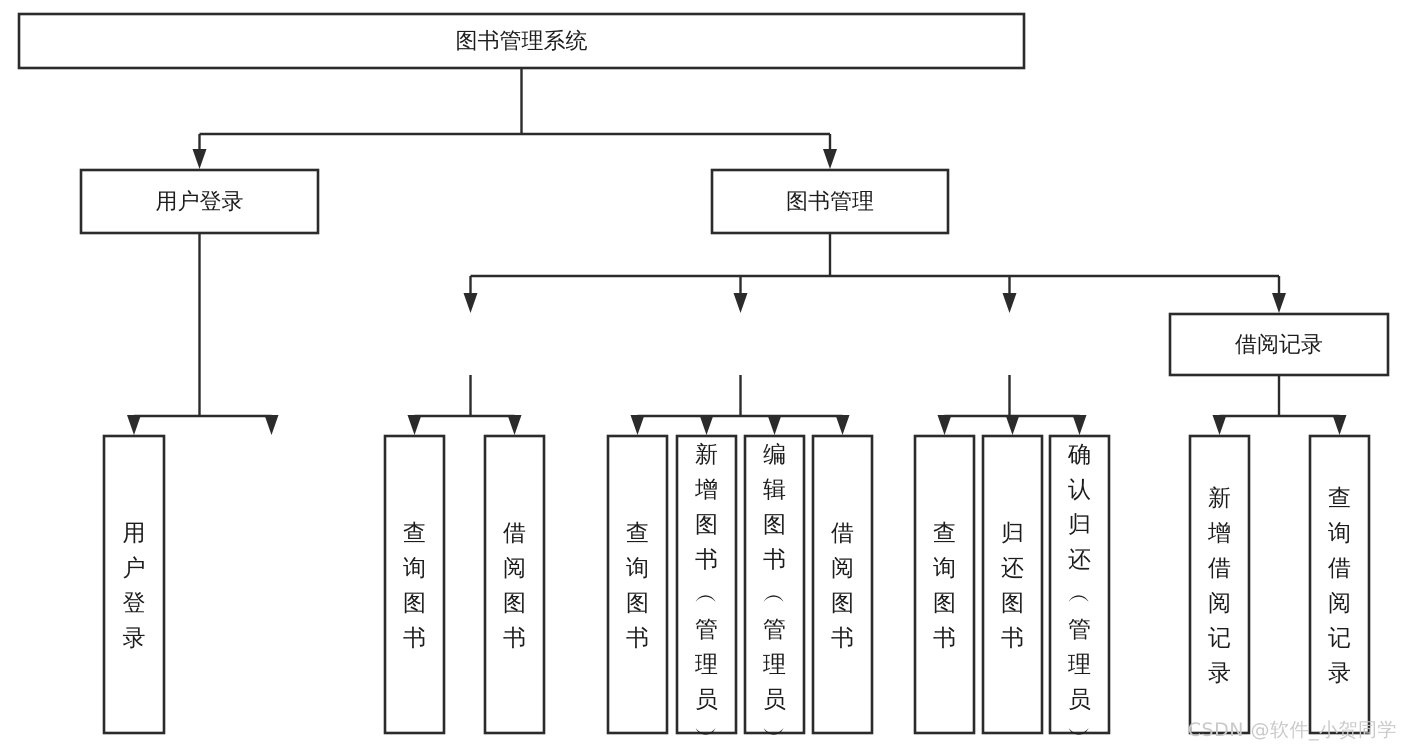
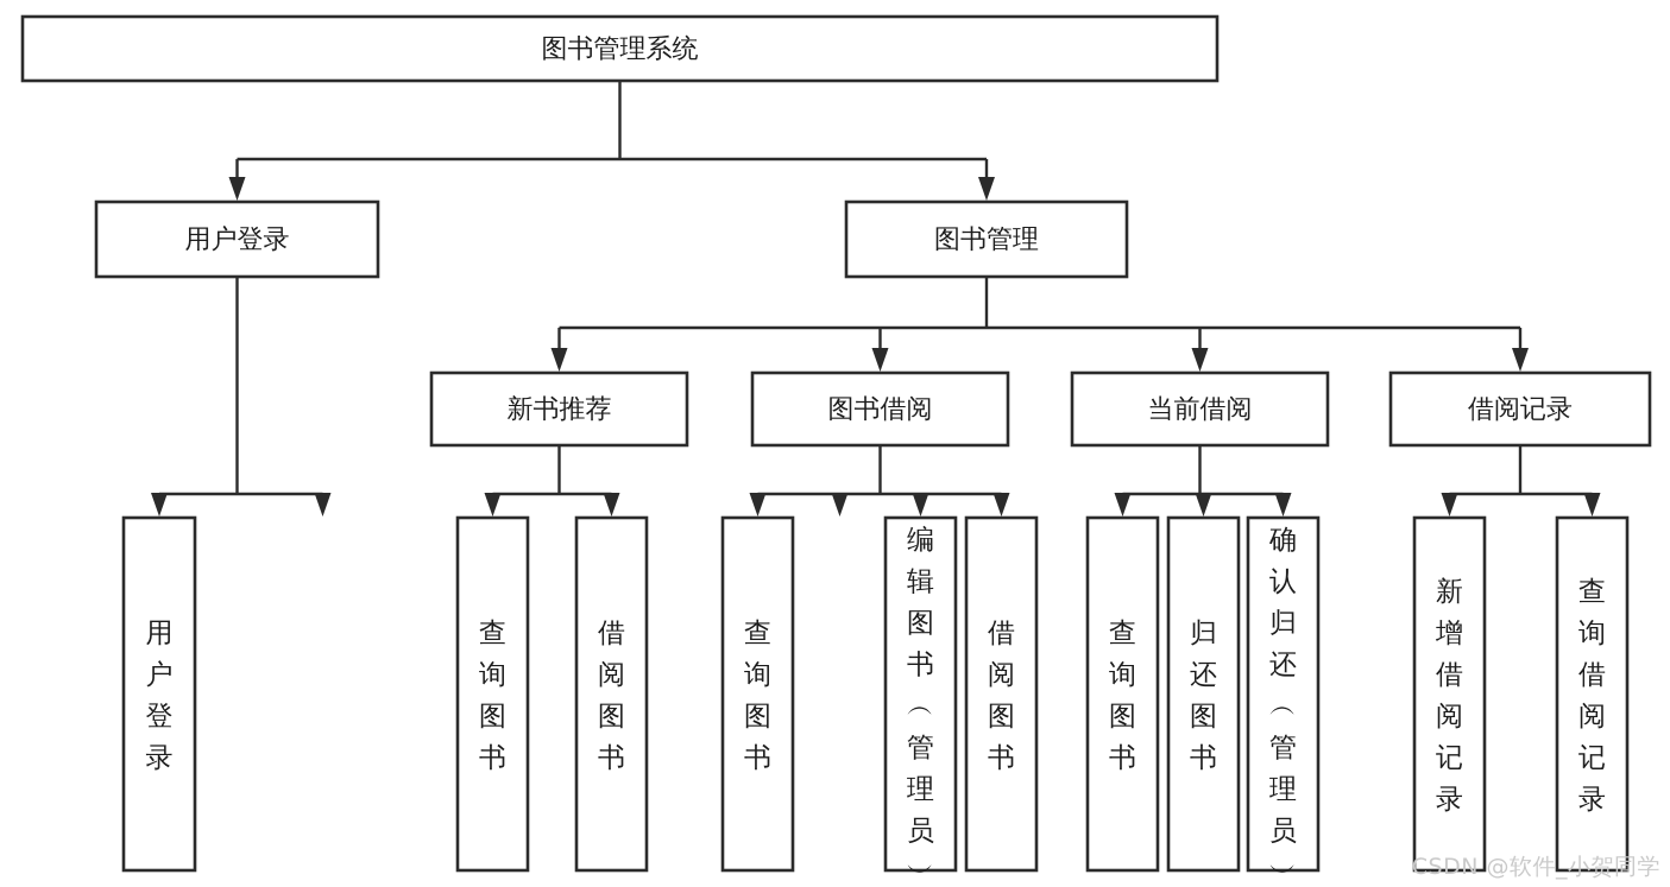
  图书管理系统
  用户登录
  图书管理
+ 新书推荐
+ 图书借阅
+ 当前借阅
  借阅记录
  用户登录
  查询图书
  借阅图书
  查询图书
- 新增图书 ︵ 管理员 ︶
  编辑图书 ︵ 管理员 ︶
  借阅图书
  查询图书
  归还图书
  确认归还 ︵ 管理员 ︶
  新增借阅记录
  查询借阅记录
  CSDN @软件_小贺同学
